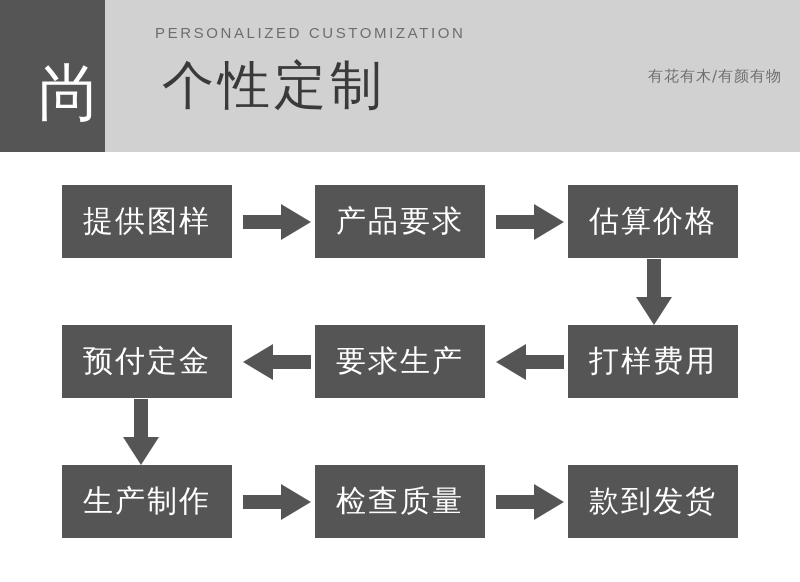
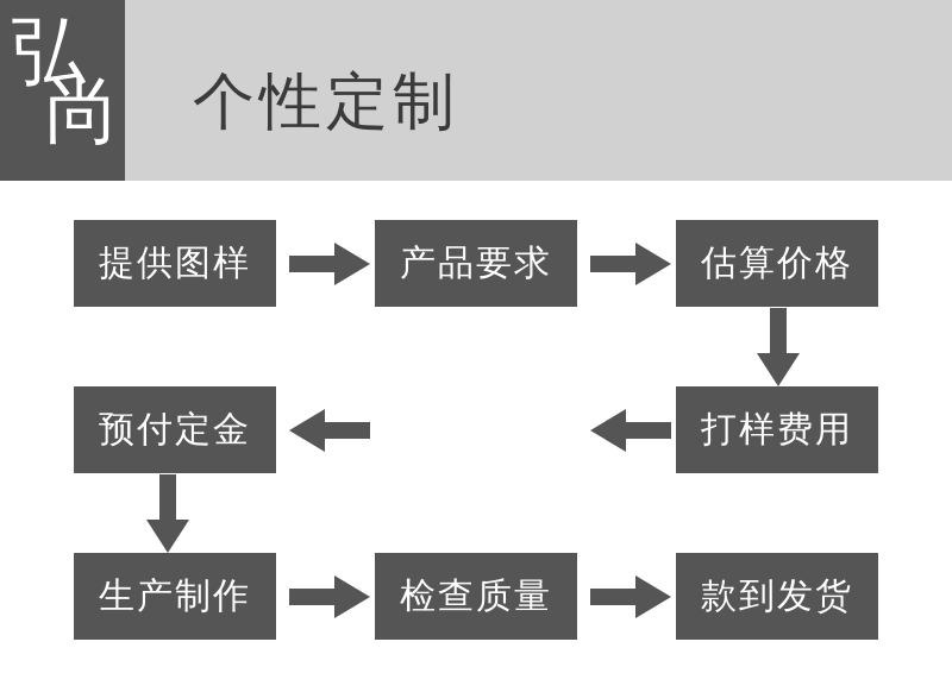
+ 弘
  尚
- PERSONALIZED CUSTOMIZATION
  个性定制
- 有花有木/有颜有物
  提供图样
  产品要求
  估算价格
  预付定金
- 要求生产
  打样费用
  生产制作
  检查质量
  款到发货
